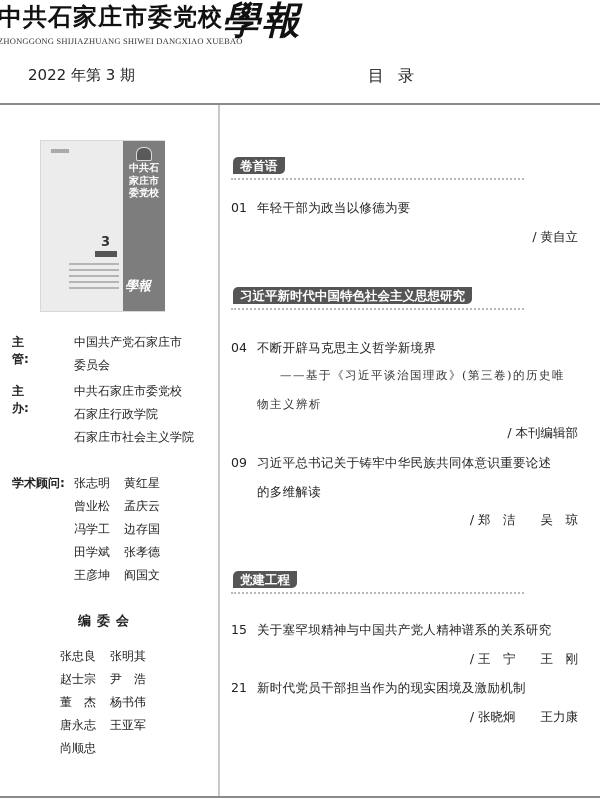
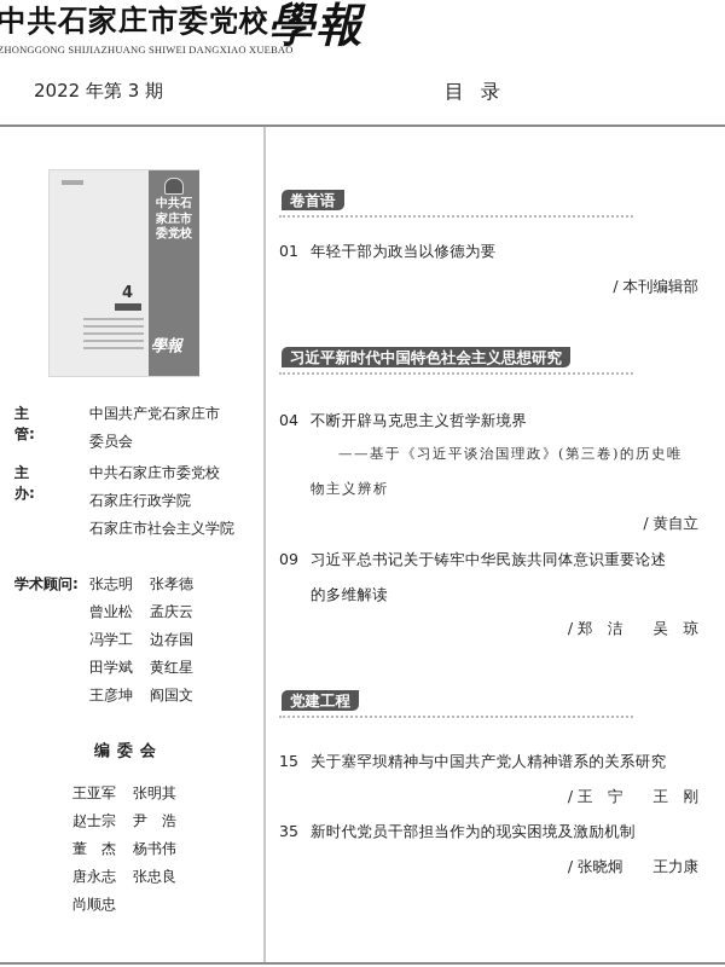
  中共石家庄市委党校
  學報
  ZHONGGONG SHIJIAZHUANG SHIWEI DANGXIAO XUEBAO
  2022 年第 3 期
  目录
- 3
+ 4
  中共石家庄市委党校
  學報
  主 管:
  中国共产党石家庄市
  委员会
  主 办:
  中共石家庄市委党校
  石家庄行政学院
  石家庄市社会主义学院
  学术顾问:
- 张志明 黄红星
+ 张志明 张孝德
  曾业松 孟庆云
  冯学工 边存国
- 田学斌 张孝德
+ 田学斌 黄红星
  王彦坤 阎国文
  编委会
- 张忠良 张明其
+ 王亚军 张明其
  赵士宗 尹 浩
  董 杰 杨书伟
- 唐永志 王亚军
+ 唐永志 张忠良
  尚顺忠
  卷首语
  01
  年轻干部为政当以修德为要
- / 黄自立
+ / 本刊编辑部
  习近平新时代中国特色社会主义思想研究
  04
  不断开辟马克思主义哲学新境界
  ——基于《习近平谈治国理政》(第三卷)的历史唯
  物主义辨析
- / 本刊编辑部
+ / 黄自立
  09
  习近平总书记关于铸牢中华民族共同体意识重要论述
  的多维解读
  / 郑 洁 吴 琼
  党建工程
  15
  关于塞罕坝精神与中国共产党人精神谱系的关系研究
  / 王 宁 王 刚
- 21
+ 35
  新时代党员干部担当作为的现实困境及激励机制
  / 张晓炯 王力康
